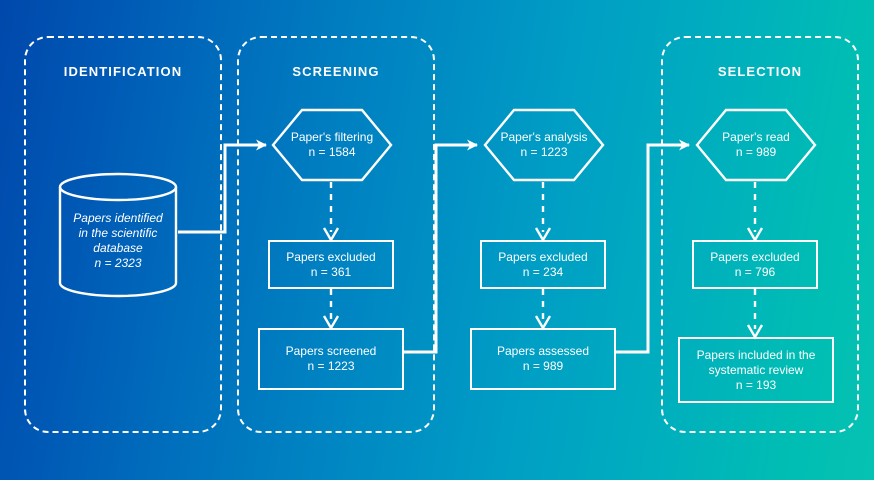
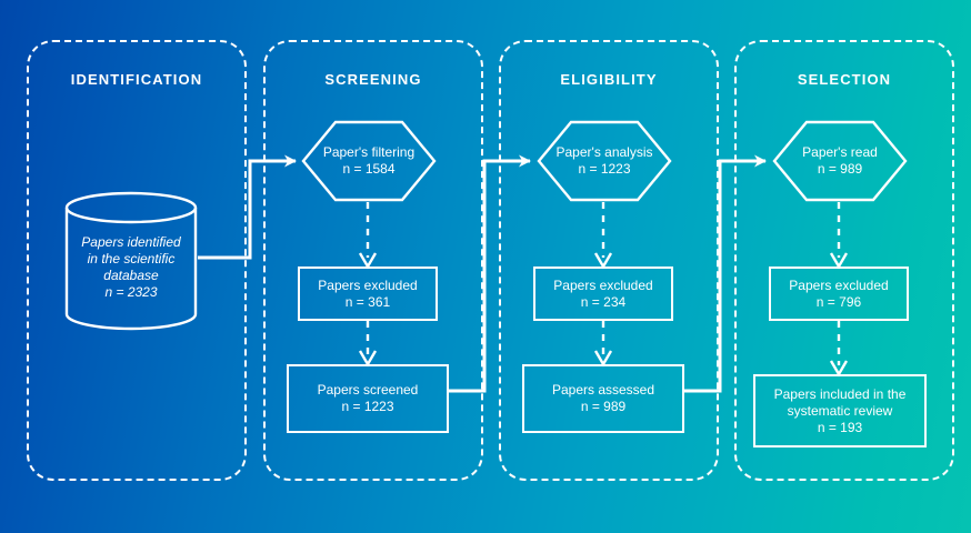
  IDENTIFICATION
  Papers identified
  in the scientific
  database
  n = 2323
  SCREENING
  Paper's filtering
  n = 1584
  Papers excluded
  n = 361
  Papers screened
  n = 1223
+ ELIGIBILITY
  Paper's analysis
  n = 1223
  Papers excluded
  n = 234
  Papers assessed
  n = 989
  SELECTION
  Paper's read
  n = 989
  Papers excluded
  n = 796
  Papers included in the
  systematic review
  n = 193
